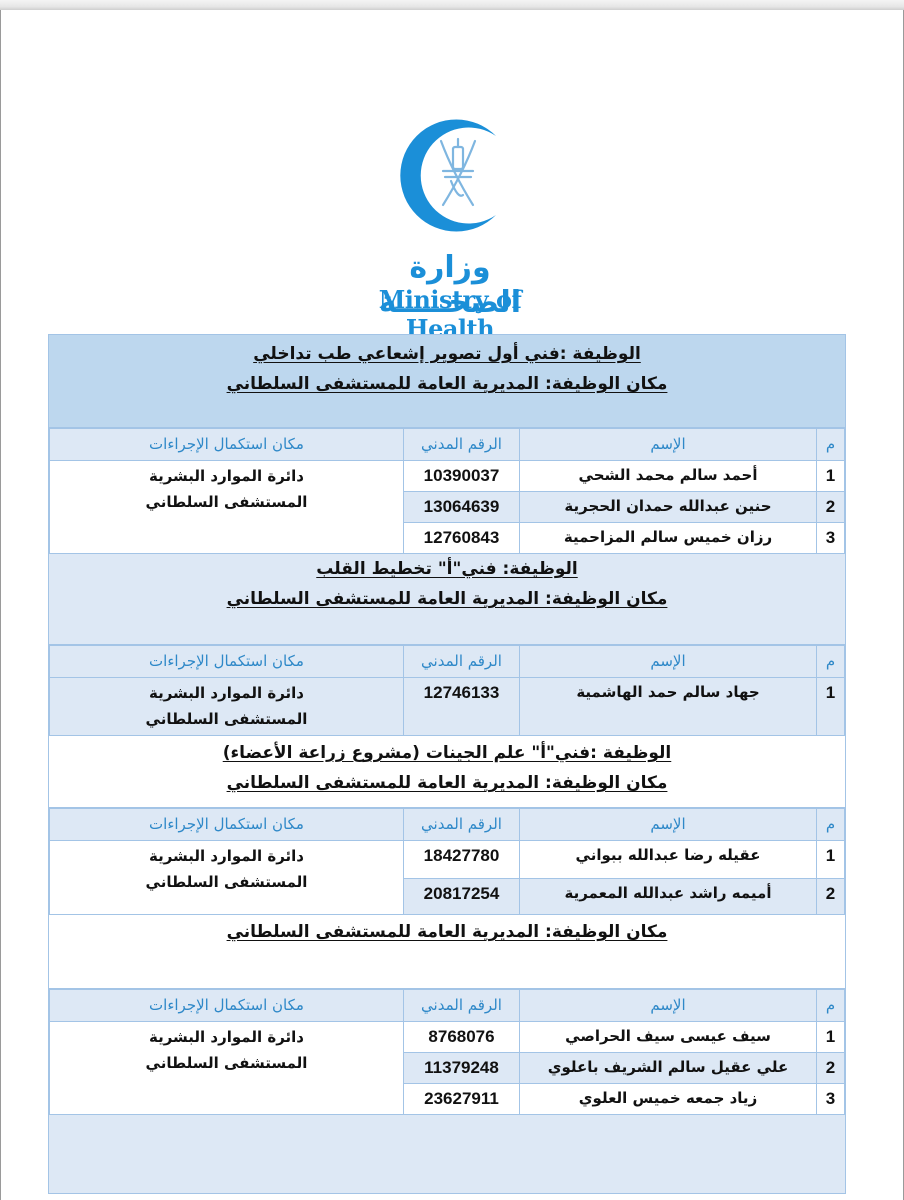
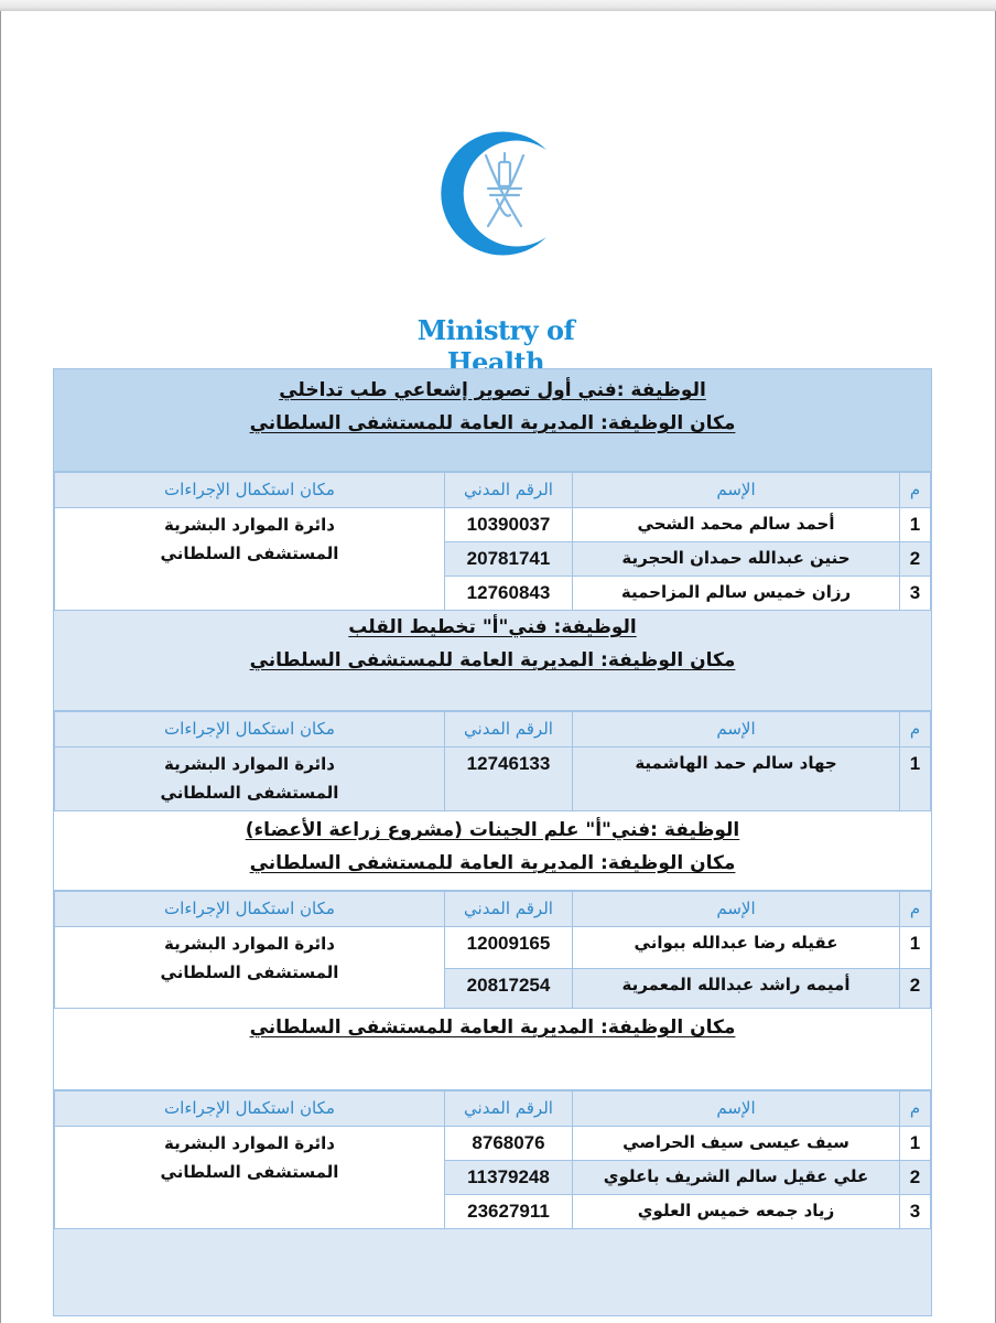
- وزارة الصحـــــة
  Ministry of Health
  الوظيفة :فني أول تصوير إشعاعي طب تداخلي
  مكان الوظيفة: المديرية العامة للمستشفى السلطاني
  م	الإسم	الرقم المدني	مكان استكمال الإجراءات
  1	أحمد سالم محمد الشحي	10390037	دائرة الموارد البشرية المستشفى السلطاني
- 2	حنين عبدالله حمدان الحجرية	13064639
+ 2	حنين عبدالله حمدان الحجرية	20781741
  3	رزان خميس سالم المزاحمية	12760843
  الوظيفة: فني"أ" تخطيط القلب
  مكان الوظيفة: المديرية العامة للمستشفى السلطاني
  م	الإسم	الرقم المدني	مكان استكمال الإجراءات
  1	جهاد سالم حمد الهاشمية	12746133	دائرة الموارد البشرية المستشفى السلطاني
  الوظيفة :فني"أ" علم الجينات (مشروع زراعة الأعضاء)
  مكان الوظيفة: المديرية العامة للمستشفى السلطاني
  م	الإسم	الرقم المدني	مكان استكمال الإجراءات
- 1	عقيله رضا عبدالله ببواني	18427780	دائرة الموارد البشرية المستشفى السلطاني
+ 1	عقيله رضا عبدالله ببواني	12009165	دائرة الموارد البشرية المستشفى السلطاني
  2	أميمه راشد عبدالله المعمرية	20817254
  مكان الوظيفة: المديرية العامة للمستشفى السلطاني
  م	الإسم	الرقم المدني	مكان استكمال الإجراءات
  1	سيف عيسى سيف الحراصي	8768076	دائرة الموارد البشرية المستشفى السلطاني
  2	علي عقيل سالم الشريف باعلوي	11379248
  3	زياد جمعه خميس العلوي	23627911
